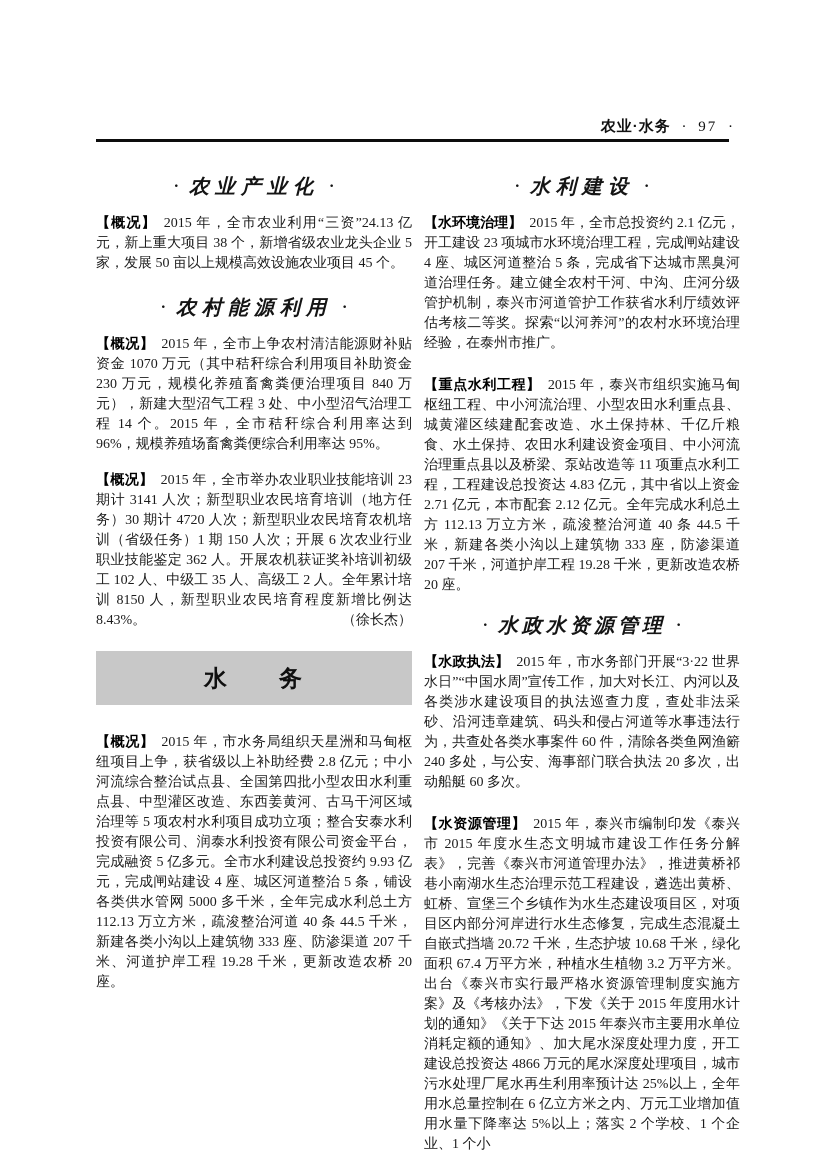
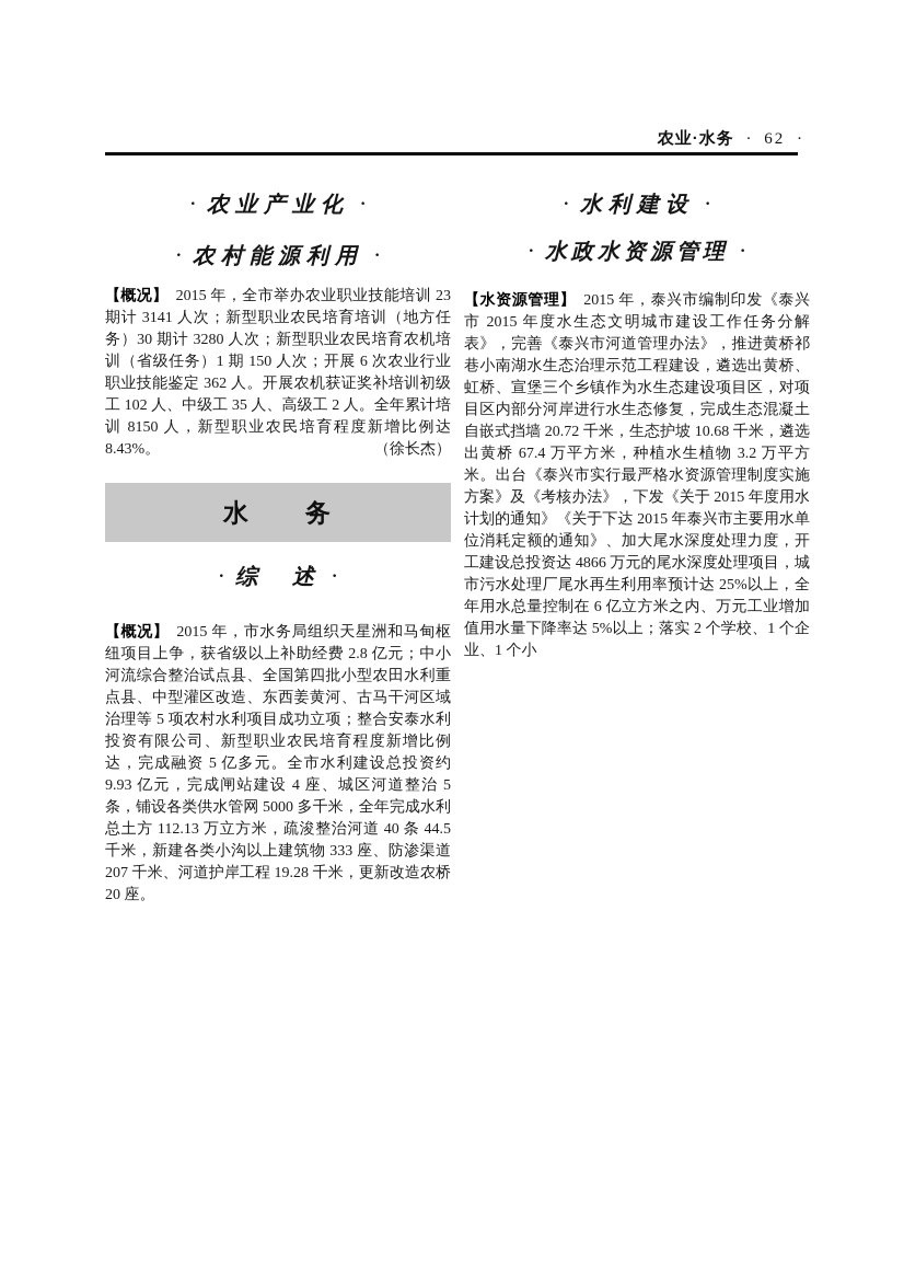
- 农业·水务 · 97 ·
+ 农业·水务 · 62 ·
  · 农业产业化 ·
- 【概况】 2015 年，全市农业利用“三资”24.13 亿元，新上重大项目 38 个，新增省级农业龙头企业 5 家，发展 50 亩以上规模高效设施农业项目 45 个。
  · 农村能源利用 ·
- 【概况】 2015 年，全市上争农村清洁能源财补贴资金 1070 万元（其中秸秆综合利用项目补助资金 230 万元，规模化养殖畜禽粪便治理项目 840 万元），新建大型沼气工程 3 处、中小型沼气治理工程 14 个。2015 年，全市秸秆综合利用率达到 96%，规模养殖场畜禽粪便综合利用率达 95%。
- 【概况】 2015 年，全市举办农业职业技能培训 23 期计 3141 人次；新型职业农民培育培训（地方任务）30 期计 4720 人次；新型职业农民培育农机培训（省级任务）1 期 150 人次；开展 6 次农业行业职业技能鉴定 362 人。开展农机获证奖补培训初级工 102 人、中级工 35 人、高级工 2 人。全年累计培训 8150 人，新型职业农民培育程度新增比例达 8.43%。
+ 【概况】 2015 年，全市举办农业职业技能培训 23 期计 3141 人次；新型职业农民培育培训（地方任务）30 期计 3280 人次；新型职业农民培育农机培训（省级任务）1 期 150 人次；开展 6 次农业行业职业技能鉴定 362 人。开展农机获证奖补培训初级工 102 人、中级工 35 人、高级工 2 人。全年累计培训 8150 人，新型职业农民培育程度新增比例达 8.43%。
  （徐长杰）
  水 务
+ · 综 述 ·
- 【概况】 2015 年，市水务局组织天星洲和马甸枢纽项目上争，获省级以上补助经费 2.8 亿元；中小河流综合整治试点县、全国第四批小型农田水利重点县、中型灌区改造、东西姜黄河、古马干河区域治理等 5 项农村水利项目成功立项；整合安泰水利投资有限公司、润泰水利投资有限公司资金平台，完成融资 5 亿多元。全市水利建设总投资约 9.93 亿元，完成闸站建设 4 座、城区河道整治 5 条，铺设各类供水管网 5000 多千米，全年完成水利总土方 112.13 万立方米，疏浚整治河道 40 条 44.5 千米，新建各类小沟以上建筑物 333 座、防渗渠道 207 千米、河道护岸工程 19.28 千米，更新改造农桥 20 座。
+ 【概况】 2015 年，市水务局组织天星洲和马甸枢纽项目上争，获省级以上补助经费 2.8 亿元；中小河流综合整治试点县、全国第四批小型农田水利重点县、中型灌区改造、东西姜黄河、古马干河区域治理等 5 项农村水利项目成功立项；整合安泰水利投资有限公司、新型职业农民培育程度新增比例达，完成融资 5 亿多元。全市水利建设总投资约 9.93 亿元，完成闸站建设 4 座、城区河道整治 5 条，铺设各类供水管网 5000 多千米，全年完成水利总土方 112.13 万立方米，疏浚整治河道 40 条 44.5 千米，新建各类小沟以上建筑物 333 座、防渗渠道 207 千米、河道护岸工程 19.28 千米，更新改造农桥 20 座。
  · 水利建设 ·
- 【水环境治理】 2015 年，全市总投资约 2.1 亿元，开工建设 23 项城市水环境治理工程，完成闸站建设 4 座、城区河道整治 5 条，完成省下达城市黑臭河道治理任务。建立健全农村干河、中沟、庄河分级管护机制，泰兴市河道管护工作获省水利厅绩效评估考核二等奖。探索“以河养河”的农村水环境治理经验，在泰州市推广。
- 【重点水利工程】 2015 年，泰兴市组织实施马甸枢纽工程、中小河流治理、小型农田水利重点县、城黄灌区续建配套改造、水土保持林、千亿斤粮食、水土保持、农田水利建设资金项目、中小河流治理重点县以及桥梁、泵站改造等 11 项重点水利工程，工程建设总投资达 4.83 亿元，其中省以上资金 2.71 亿元，本市配套 2.12 亿元。全年完成水利总土方 112.13 万立方米，疏浚整治河道 40 条 44.5 千米，新建各类小沟以上建筑物 333 座，防渗渠道 207 千米，河道护岸工程 19.28 千米，更新改造农桥 20 座。
  · 水政水资源管理 ·
- 【水政执法】 2015 年，市水务部门开展“3·22 世界水日”“中国水周”宣传工作，加大对长江、内河以及各类涉水建设项目的执法巡查力度，查处非法采砂、沿河违章建筑、码头和侵占河道等水事违法行为，共查处各类水事案件 60 件，清除各类鱼网渔簖 240 多处，与公安、海事部门联合执法 20 多次，出动船艇 60 多次。
- 【水资源管理】 2015 年，泰兴市编制印发《泰兴市 2015 年度水生态文明城市建设工作任务分解表》，完善《泰兴市河道管理办法》，推进黄桥祁巷小南湖水生态治理示范工程建设，遴选出黄桥、虹桥、宣堡三个乡镇作为水生态建设项目区，对项目区内部分河岸进行水生态修复，完成生态混凝土自嵌式挡墙 20.72 千米，生态护坡 10.68 千米，绿化面积 67.4 万平方米，种植水生植物 3.2 万平方米。出台《泰兴市实行最严格水资源管理制度实施方案》及《考核办法》，下发《关于 2015 年度用水计划的通知》《关于下达 2015 年泰兴市主要用水单位消耗定额的通知》、加大尾水深度处理力度，开工建设总投资达 4866 万元的尾水深度处理项目，城市污水处理厂尾水再生利用率预计达 25%以上，全年用水总量控制在 6 亿立方米之内、万元工业增加值用水量下降率达 5%以上；落实 2 个学校、1 个企业、1 个小
+ 【水资源管理】 2015 年，泰兴市编制印发《泰兴市 2015 年度水生态文明城市建设工作任务分解表》，完善《泰兴市河道管理办法》，推进黄桥祁巷小南湖水生态治理示范工程建设，遴选出黄桥、虹桥、宣堡三个乡镇作为水生态建设项目区，对项目区内部分河岸进行水生态修复，完成生态混凝土自嵌式挡墙 20.72 千米，生态护坡 10.68 千米，遴选出黄桥 67.4 万平方米，种植水生植物 3.2 万平方米。出台《泰兴市实行最严格水资源管理制度实施方案》及《考核办法》，下发《关于 2015 年度用水计划的通知》《关于下达 2015 年泰兴市主要用水单位消耗定额的通知》、加大尾水深度处理力度，开工建设总投资达 4866 万元的尾水深度处理项目，城市污水处理厂尾水再生利用率预计达 25%以上，全年用水总量控制在 6 亿立方米之内、万元工业增加值用水量下降率达 5%以上；落实 2 个学校、1 个企业、1 个小
